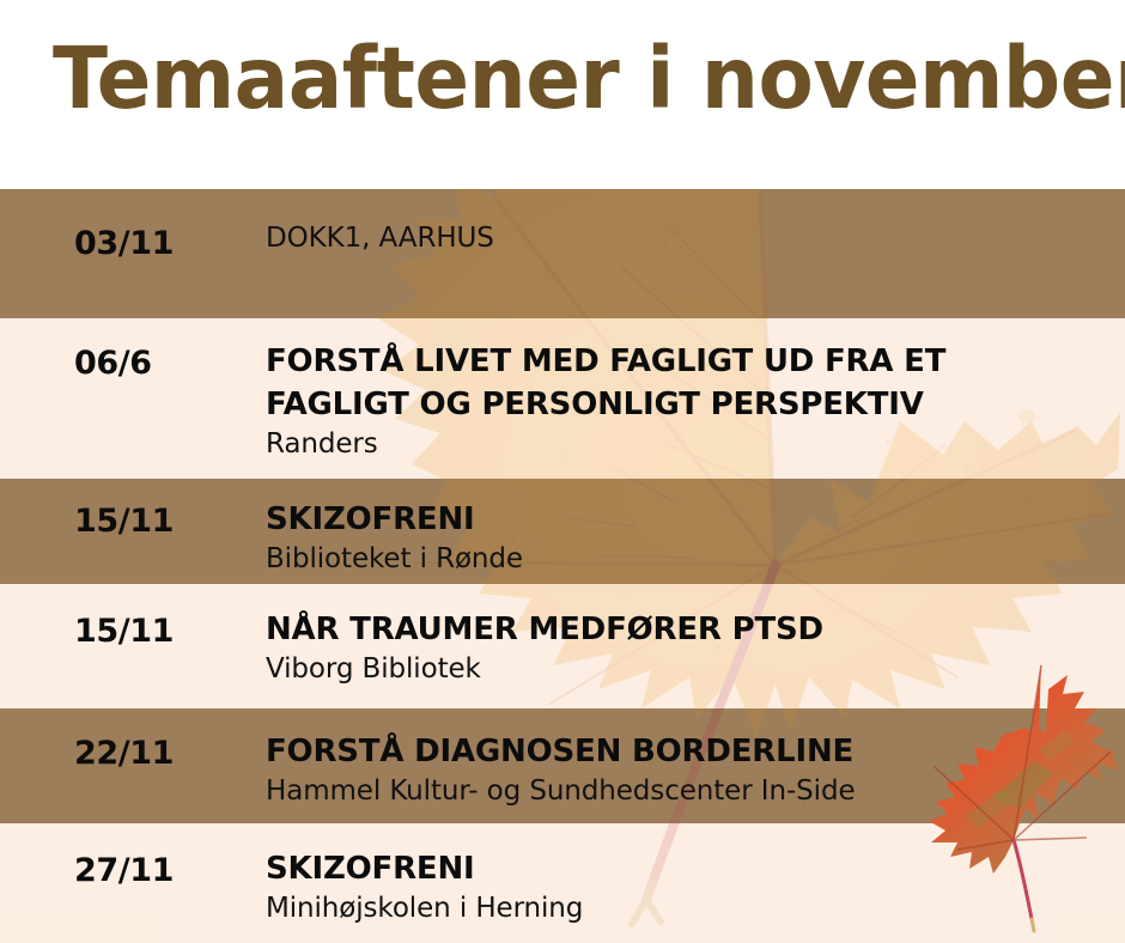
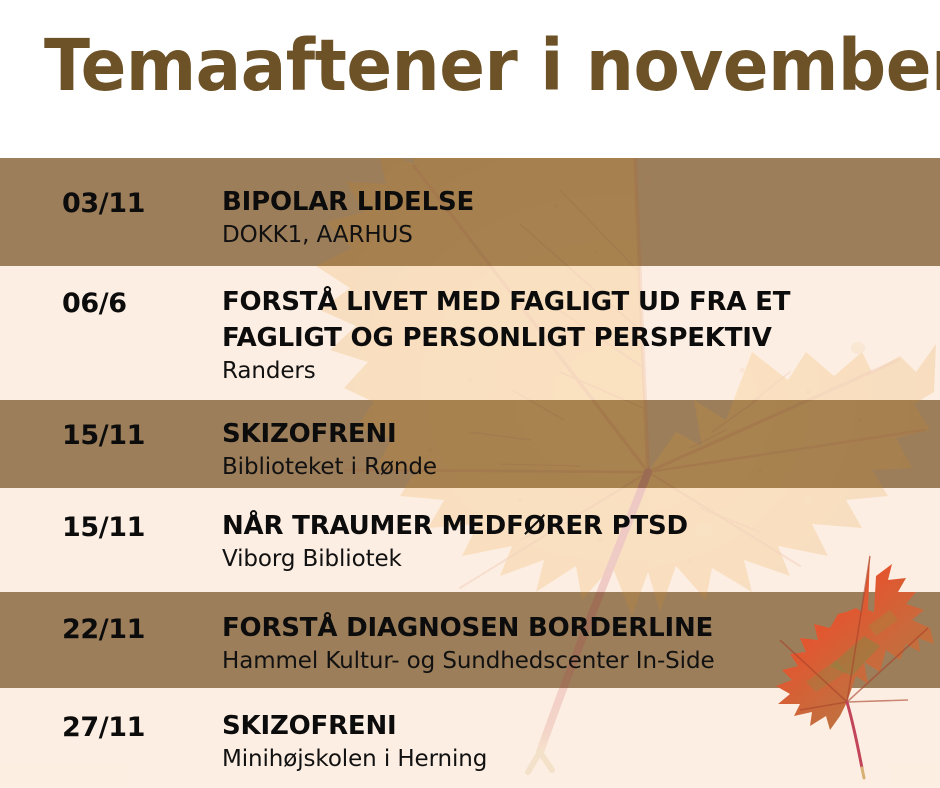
  Temaaftener i novembe
  03/11
+ BIPOLAR LIDELSE
  DOKK1, AARHUS
  06/6
  FORSTÅ LIVET MED FAGLIGT UD FRA ET
  FAGLIGT OG PERSONLIGT PERSPEKTIV
  Randers
  15/11
  SKIZOFRENI
  Biblioteket i Rønde
  15/11
  NÅR TRAUMER MEDFØRER PTSD
  Viborg Bibliotek
  22/11
  FORSTÅ DIAGNOSEN BORDERLINE
  Hammel Kultur- og Sundhedscenter In-Side
  27/11
  SKIZOFRENI
  Minihøjskolen i Herning
